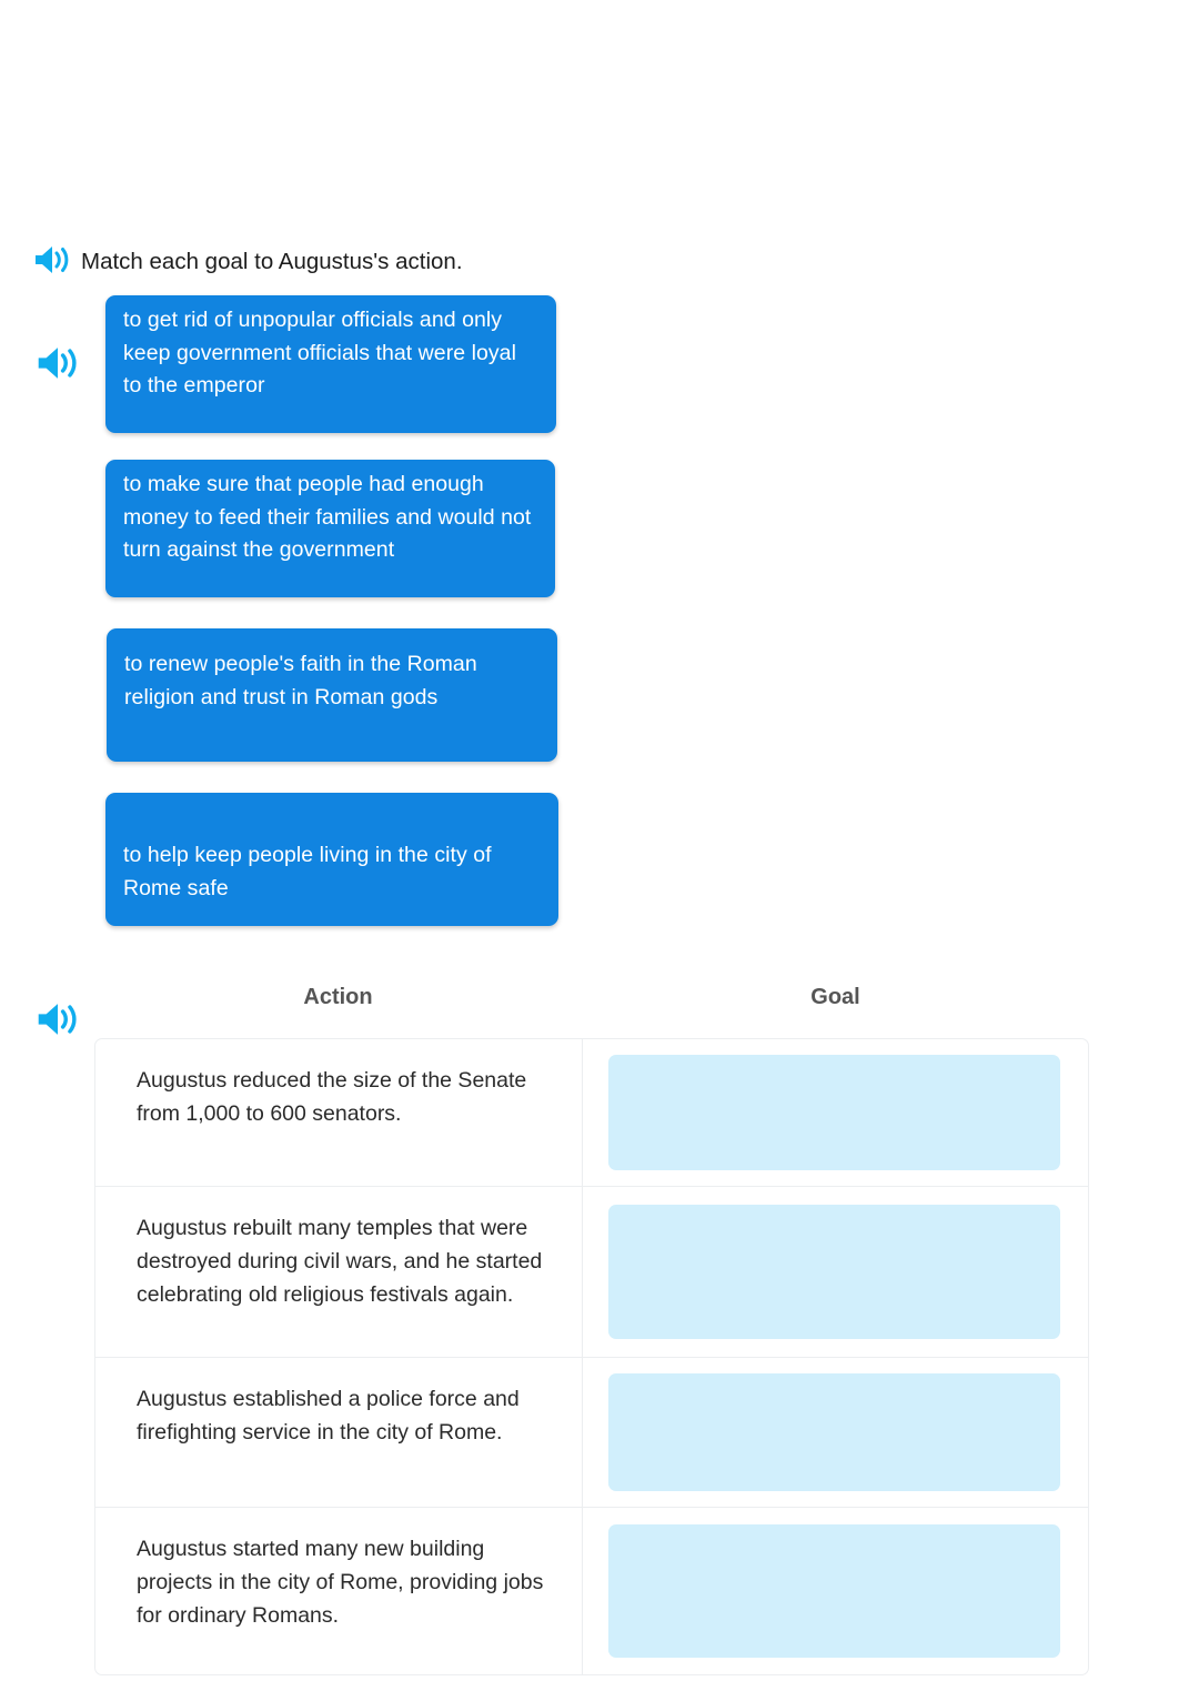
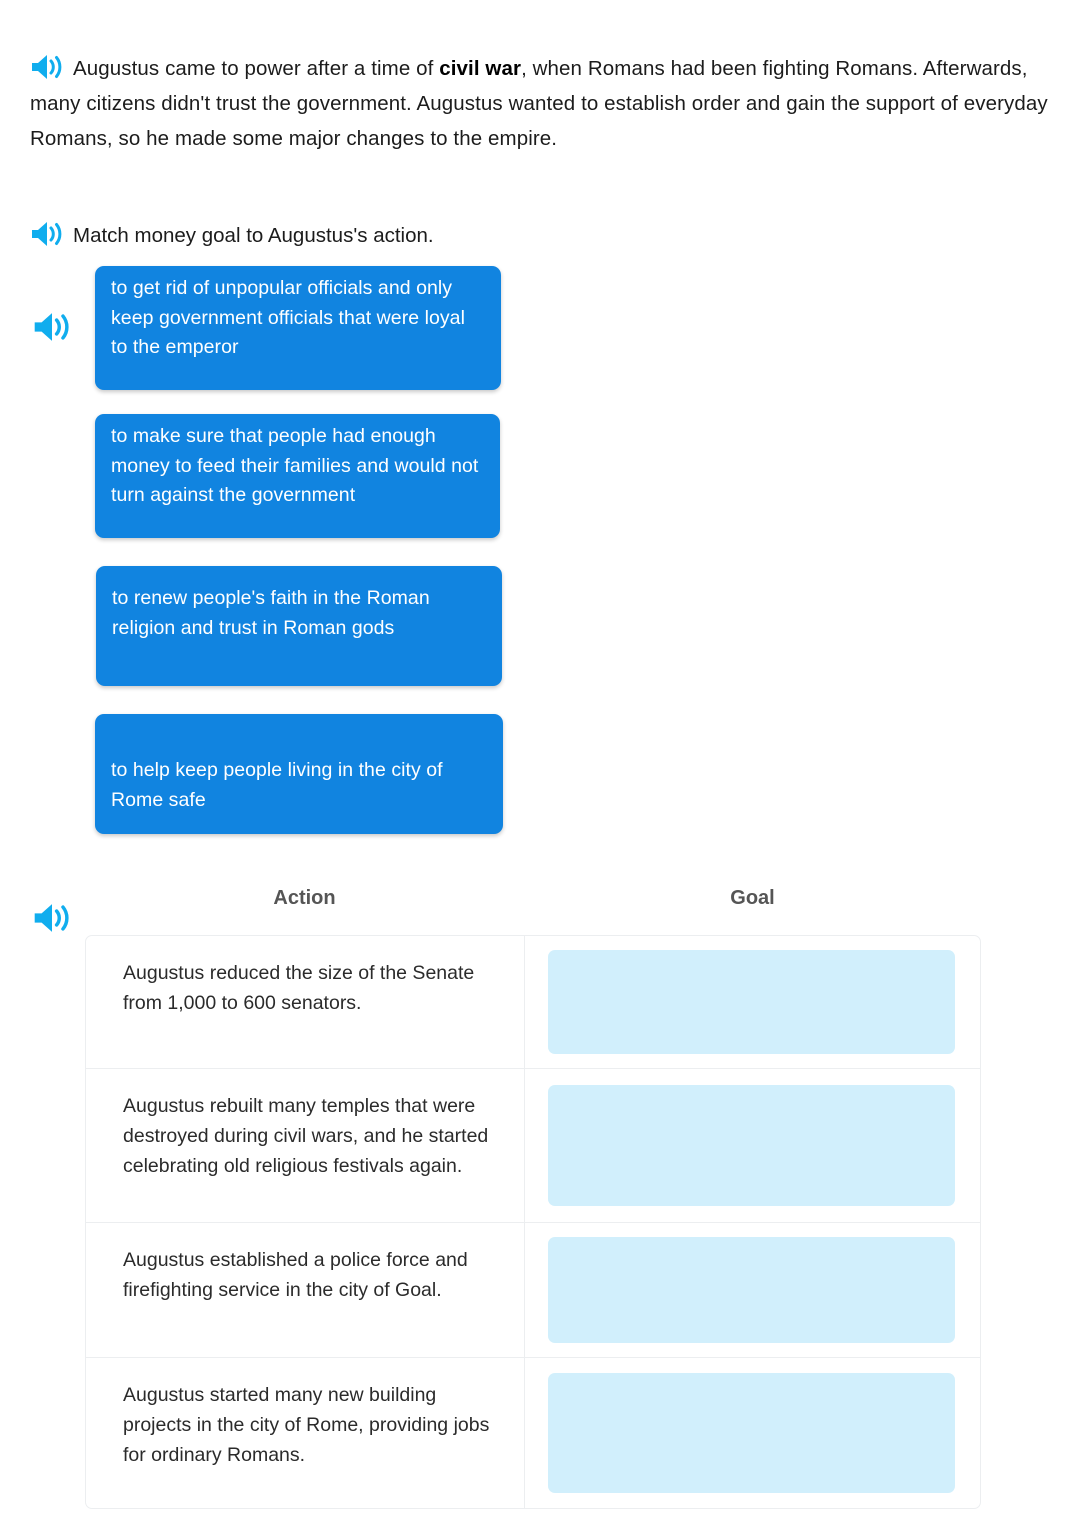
+ Augustus came to power after a time of civil war, when Romans had been fighting Romans. Afterwards, many citizens didn't trust the government. Augustus wanted to establish order and gain the support of everyday Romans, so he made some major changes to the empire.
- Match each goal to Augustus's action.
+ Match money goal to Augustus's action.
  to get rid of unpopular officials and only keep government officials that were loyal to the emperor
  to make sure that people had enough money to feed their families and would not turn against the government
  to renew people's faith in the Roman religion and trust in Roman gods
  to help keep people living in the city of Rome safe
  Action
  Goal
  Augustus reduced the size of the Senate from 1,000 to 600 senators.
  Augustus rebuilt many temples that were destroyed during civil wars, and he started celebrating old religious festivals again.
- Augustus established a police force and firefighting service in the city of Rome.
+ Augustus established a police force and firefighting service in the city of Goal.
  Augustus started many new building projects in the city of Rome, providing jobs for ordinary Romans.
